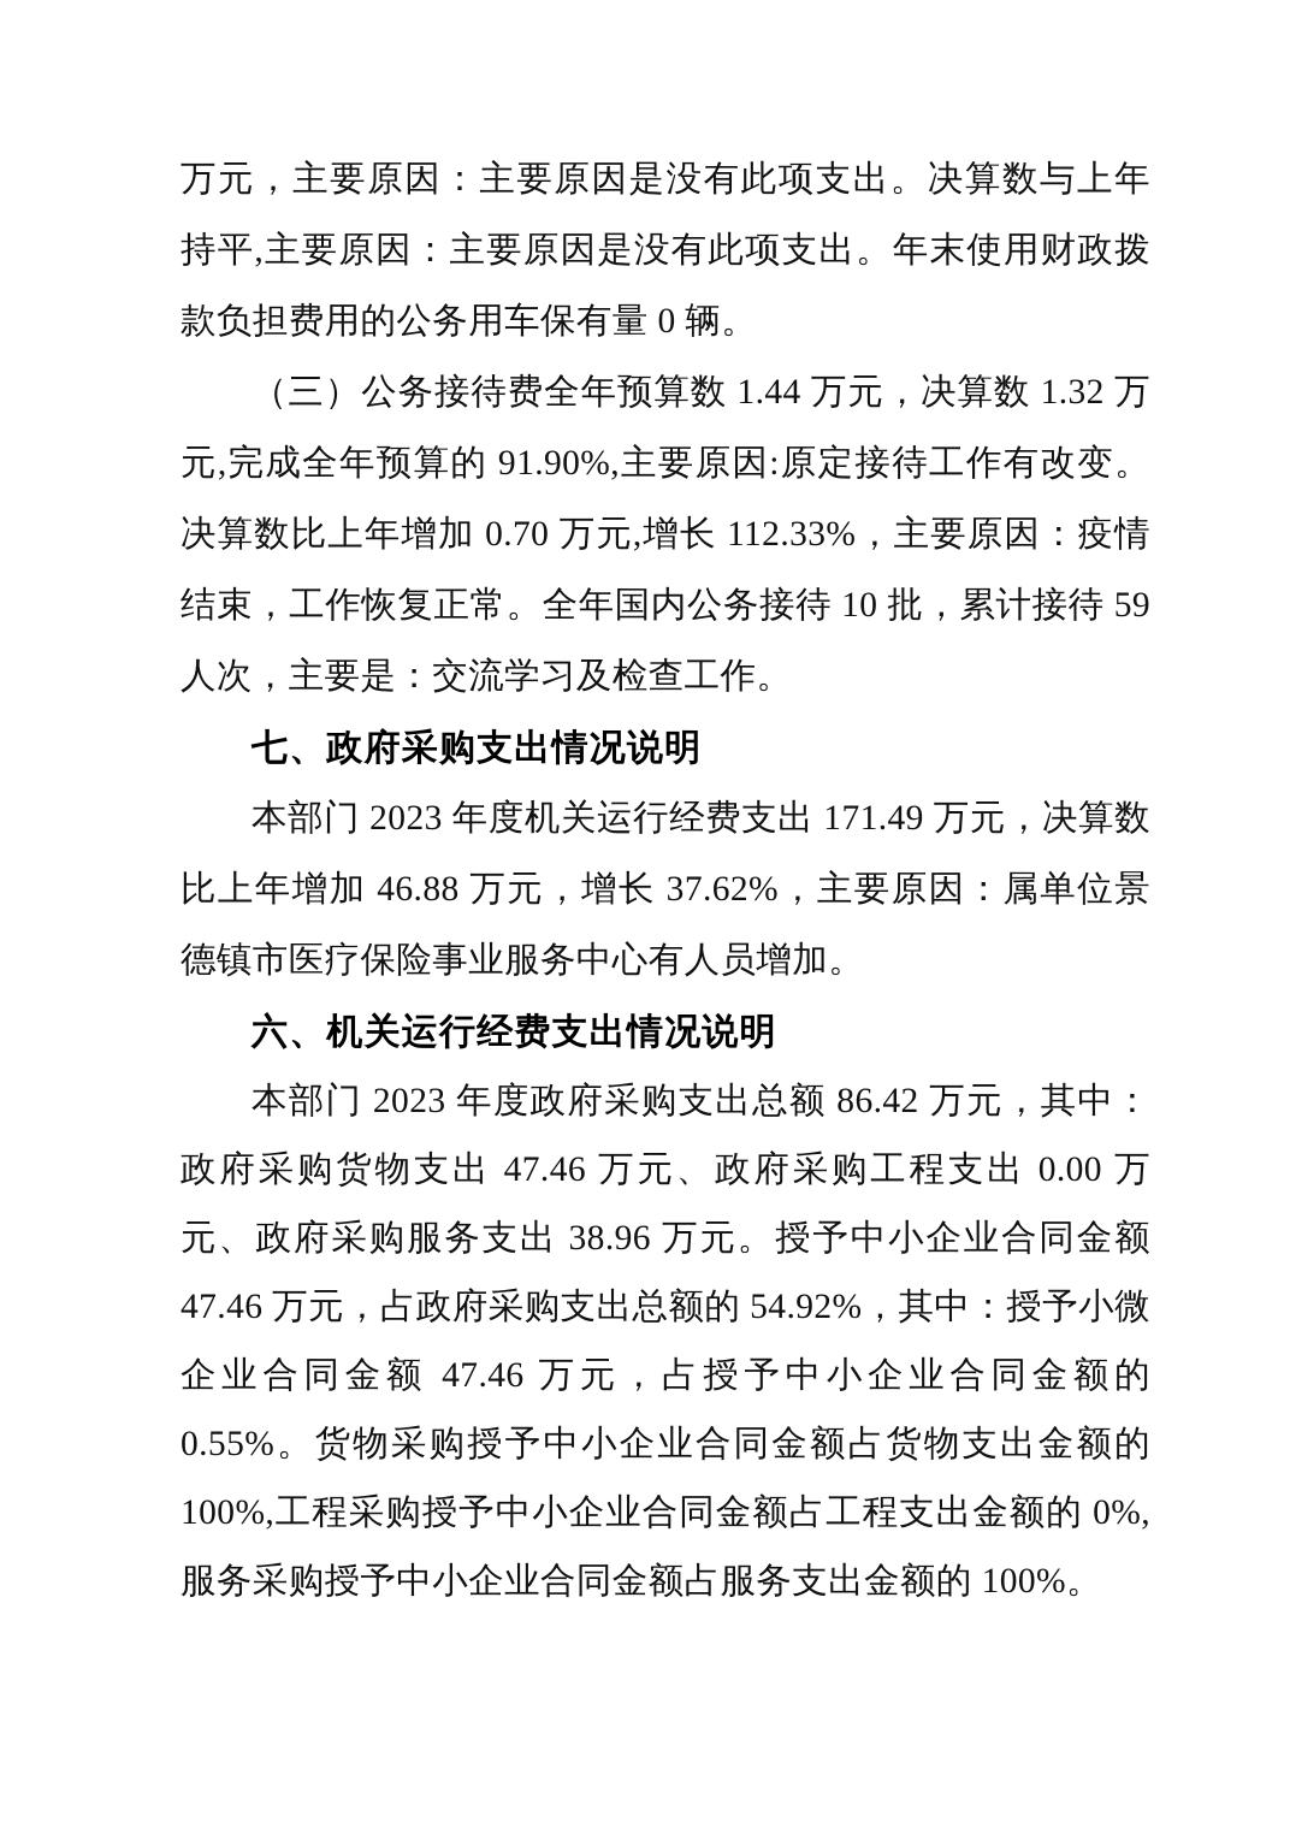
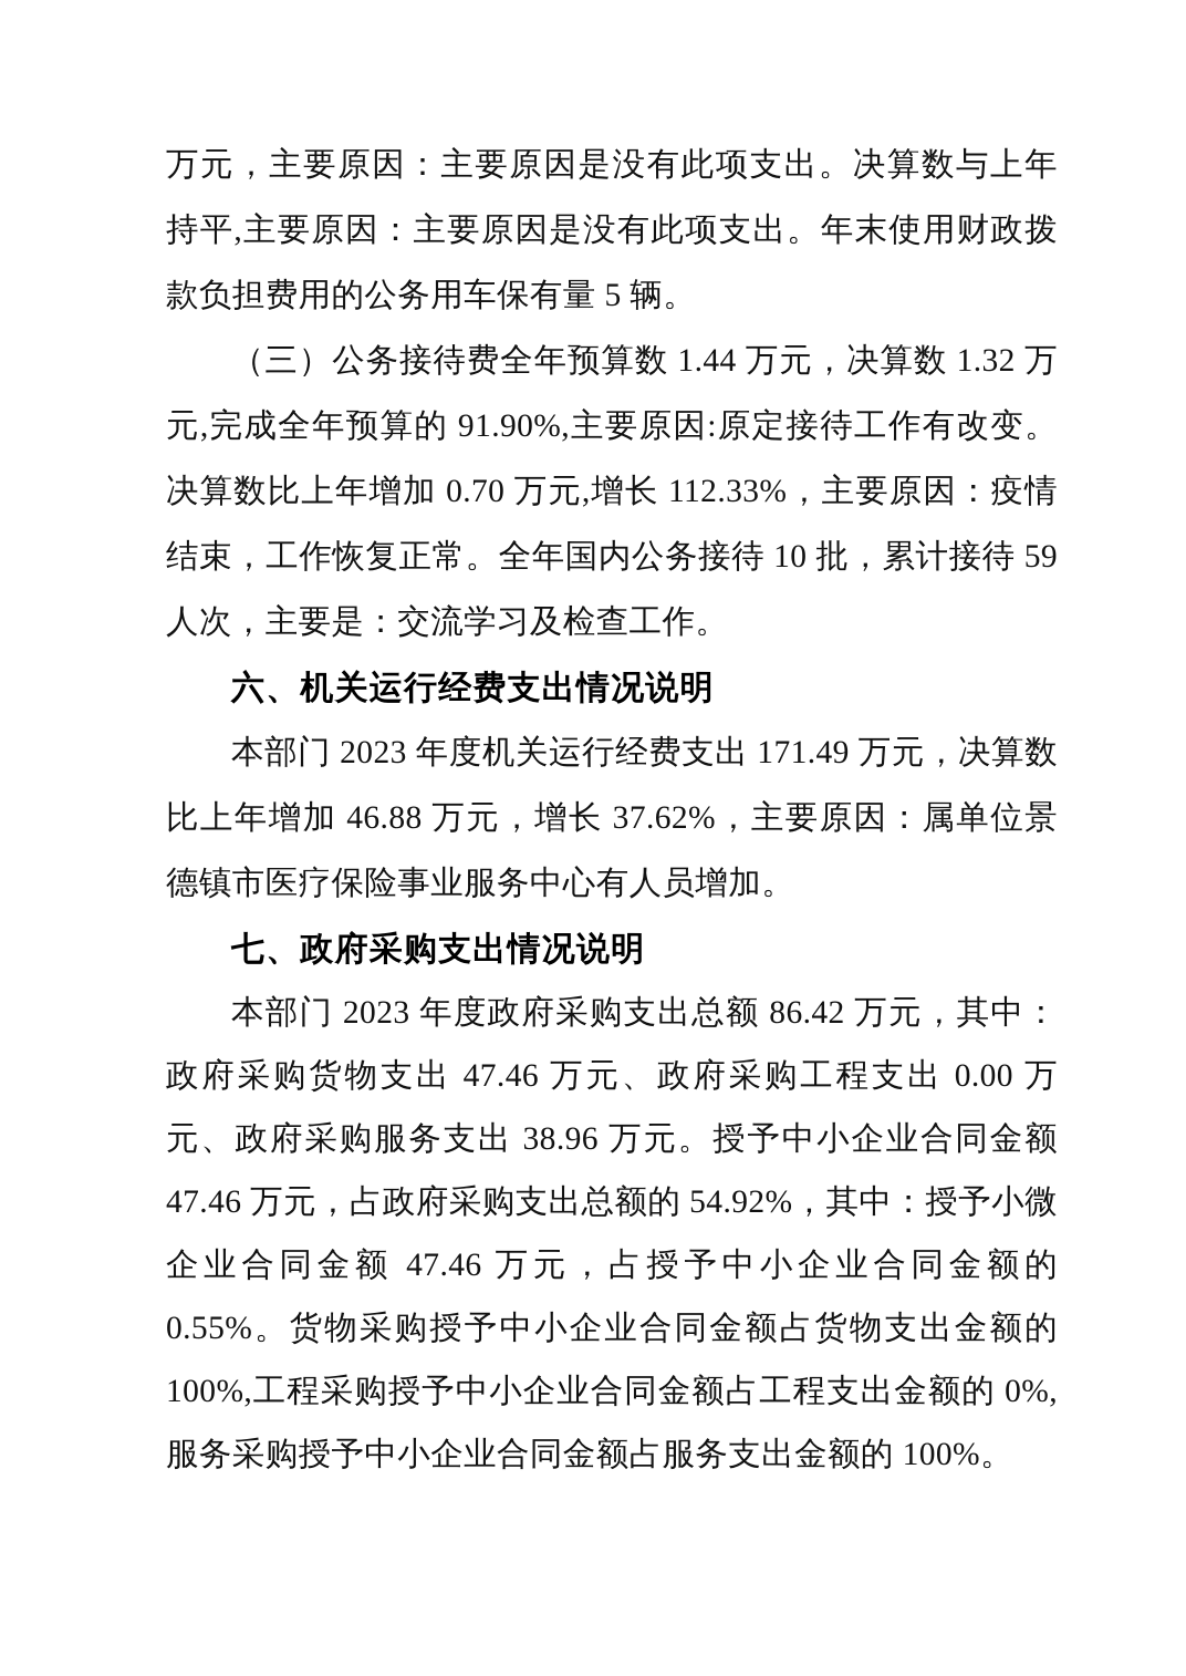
- 万元，主要原因：主要原因是没有此项支出。决算数与上年持平,主要原因：主要原因是没有此项支出。年末使用财政拨款负担费用的公务用车保有量 0 辆。
+ 万元，主要原因：主要原因是没有此项支出。决算数与上年持平,主要原因：主要原因是没有此项支出。年末使用财政拨款负担费用的公务用车保有量 5 辆。
  （三）公务接待费全年预算数 1.44 万元，决算数 1.32 万元,完成全年预算的 91.90%,主要原因:原定接待工作有改变。决算数比上年增加 0.70 万元,增长 112.33%，主要原因：疫情结束，工作恢复正常。全年国内公务接待 10 批，累计接待 59 人次，主要是：交流学习及检查工作。
- 七、政府采购支出情况说明
+ 六、机关运行经费支出情况说明
  本部门 2023 年度机关运行经费支出 171.49 万元，决算数比上年增加 46.88 万元，增长 37.62%，主要原因：属单位景德镇市医疗保险事业服务中心有人员增加。
- 六、机关运行经费支出情况说明
+ 七、政府采购支出情况说明
  本部门 2023 年度政府采购支出总额 86.42 万元，其中：政府采购货物支出 47.46 万元、政府采购工程支出 0.00 万元、政府采购服务支出 38.96 万元。授予中小企业合同金额 47.46 万元，占政府采购支出总额的 54.92%，其中：授予小微企业合同金额 47.46 万元，占授予中小企业合同金额的 0.55%。货物采购授予中小企业合同金额占货物支出金额的 100%,工程采购授予中小企业合同金额占工程支出金额的 0%,服务采购授予中小企业合同金额占服务支出金额的 100%。
